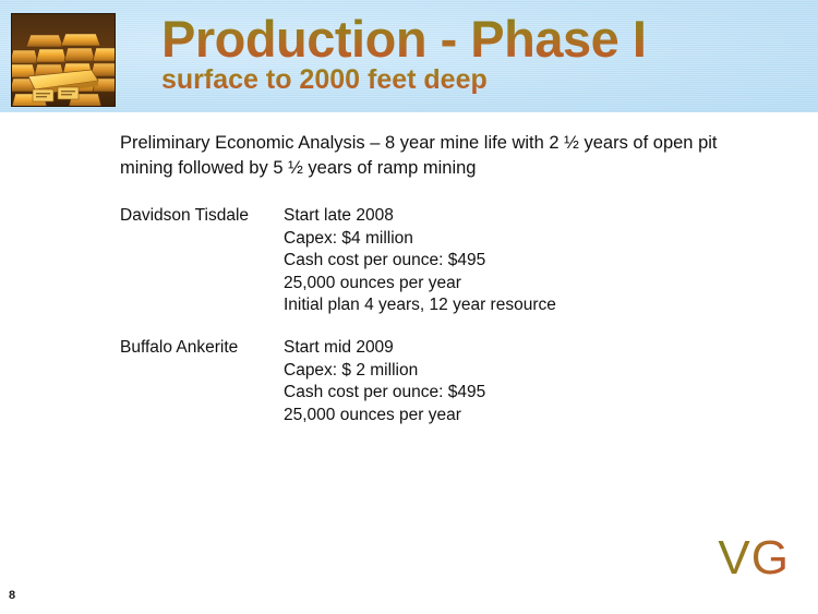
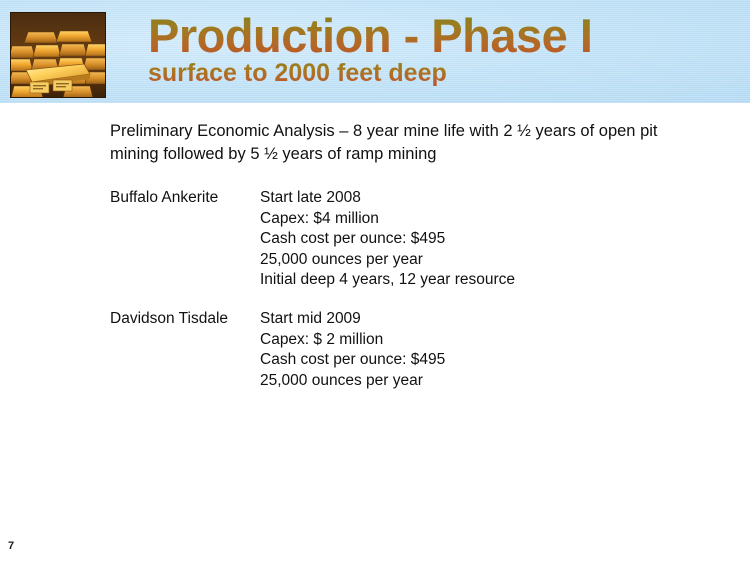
  Production - Phase I
  surface to 2000 feet deep
  Preliminary Economic Analysis – 8 year mine life with 2 ½ years of open pit mining followed by 5 ½ years of ramp mining
- Davidson Tisdale
+ Buffalo Ankerite
  Start late 2008
  Capex: $4 million
  Cash cost per ounce: $495
  25,000 ounces per year
- Initial plan 4 years, 12 year resource
+ Initial deep 4 years, 12 year resource
- Buffalo Ankerite
+ Davidson Tisdale
  Start mid 2009
  Capex: $ 2 million
  Cash cost per ounce: $495
  25,000 ounces per year
- VG
- 8
+ 7
